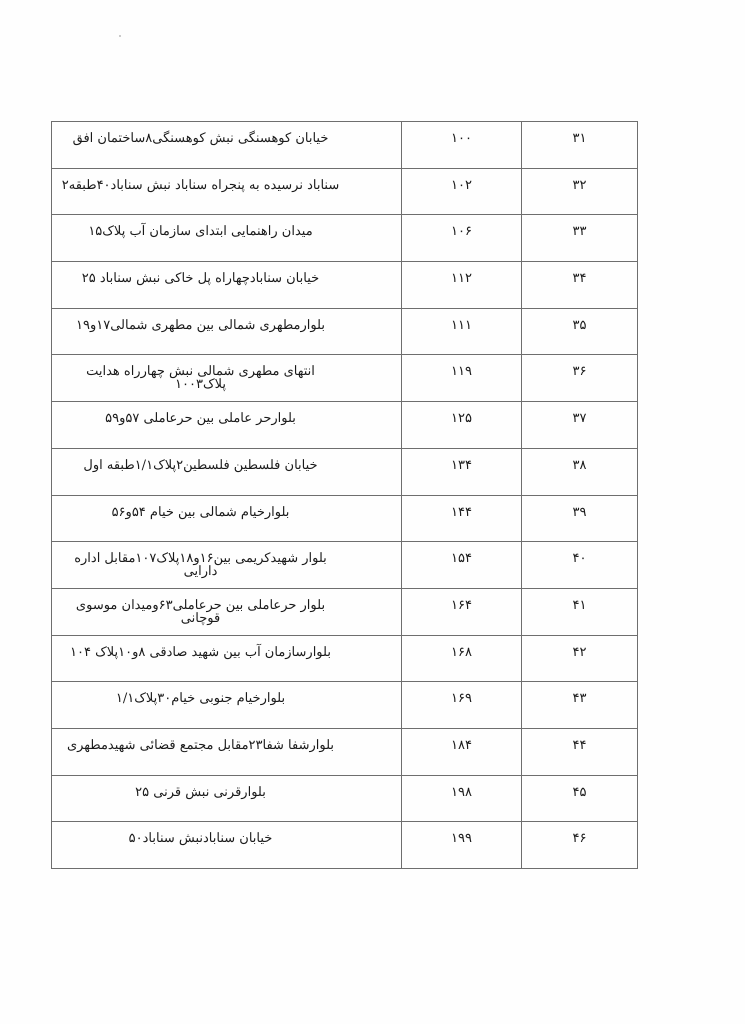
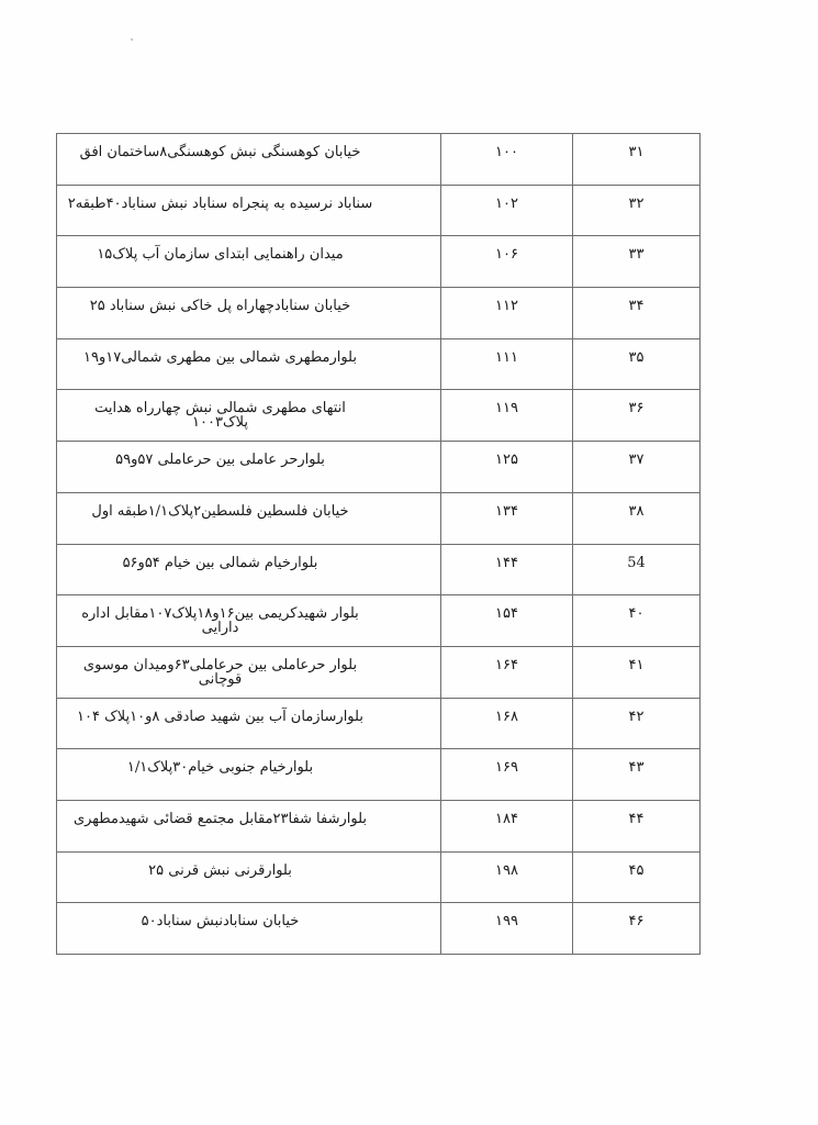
  ۳۱	۱۰۰	خیابان کوهسنگی نبش کوهسنگی۸ساختمان افق
  ۳۲	۱۰۲	سناباد نرسیده به پنجراه سناباد نبش سناباد۴۰طبقه۲
  ۳۳	۱۰۶	میدان راهنمایی ابتدای سازمان آب پلاک۱۵
  ۳۴	۱۱۲	خیابان سنابادچهاراه پل خاکی نبش سناباد ۲۵
  ۳۵	۱۱۱	بلوارمطهری شمالی بین مطهری شمالی۱۷و۱۹
  ۳۶	۱۱۹	انتهای مطهری شمالی نبش چهارراه هدایت پلاک۱۰۰۳
  ۳۷	۱۲۵	بلوارحر عاملی بین حرعاملی ۵۷و۵۹
  ۳۸	۱۳۴	خیابان فلسطین فلسطین۲پلاک۱/۱طبقه اول
- ۳۹	۱۴۴	بلوارخیام شمالی بین خیام ۵۴و۵۶
+ 54	۱۴۴	بلوارخیام شمالی بین خیام ۵۴و۵۶
  ۴۰	۱۵۴	بلوار شهیدکریمی بین۱۶و۱۸پلاک۱۰۷مقابل اداره دارایی
  ۴۱	۱۶۴	بلوار حرعاملی بین حرعاملی۶۳ومیدان موسوی قوچانی
  ۴۲	۱۶۸	بلوارسازمان آب بین شهید صادقی ۸و۱۰پلاک ۱۰۴
  ۴۳	۱۶۹	بلوارخیام جنوبی خیام۳۰پلاک۱/۱
  ۴۴	۱۸۴	بلوارشفا شفا۲۳مقابل مجتمع قضائی شهیدمطهری
  ۴۵	۱۹۸	بلوارقرنی نبش قرنی ۲۵
  ۴۶	۱۹۹	خیابان سنابادنبش سناباد۵۰
